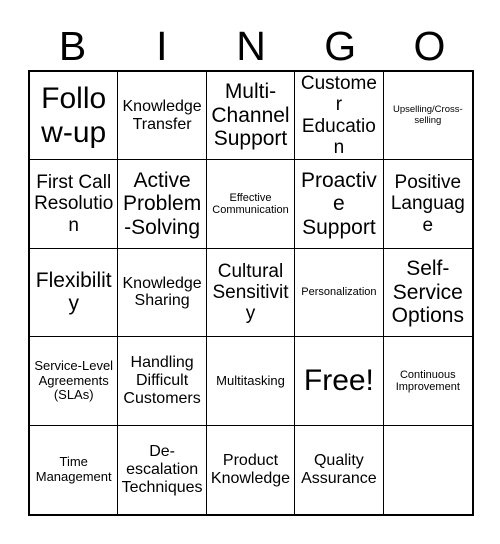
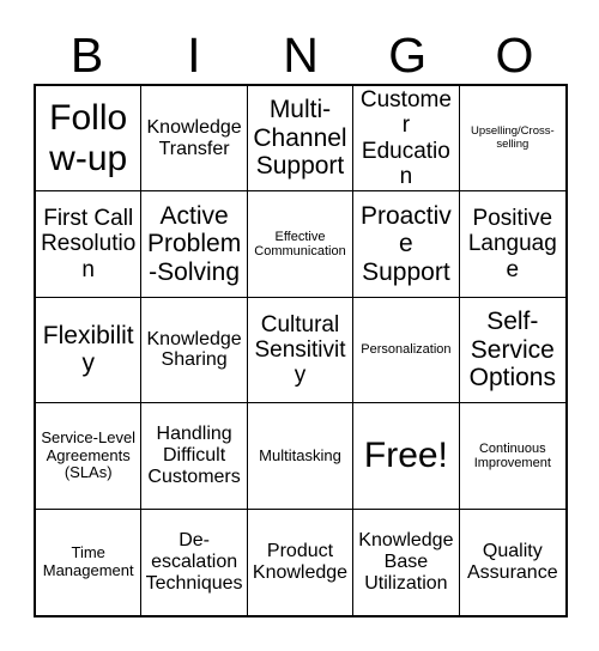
  B
  I
  N
  G
  O
  Follow-up
  Knowledge Transfer
  Multi-Channel Support
  Customer Education
  Upselling/Cross-selling
  First Call Resolution
  Active Problem-Solving
  Effective Communication
  Proactive Support
  Positive Language
  Flexibility
  Knowledge Sharing
  Cultural Sensitivity
  Personalization
  Self-Service Options
  Service-Level Agreements (SLAs)
  Handling Difficult Customers
  Multitasking
  Free!
  Continuous Improvement
  Time Management
  De-escalation Techniques
  Product Knowledge
+ Knowledge Base Utilization
  Quality Assurance
